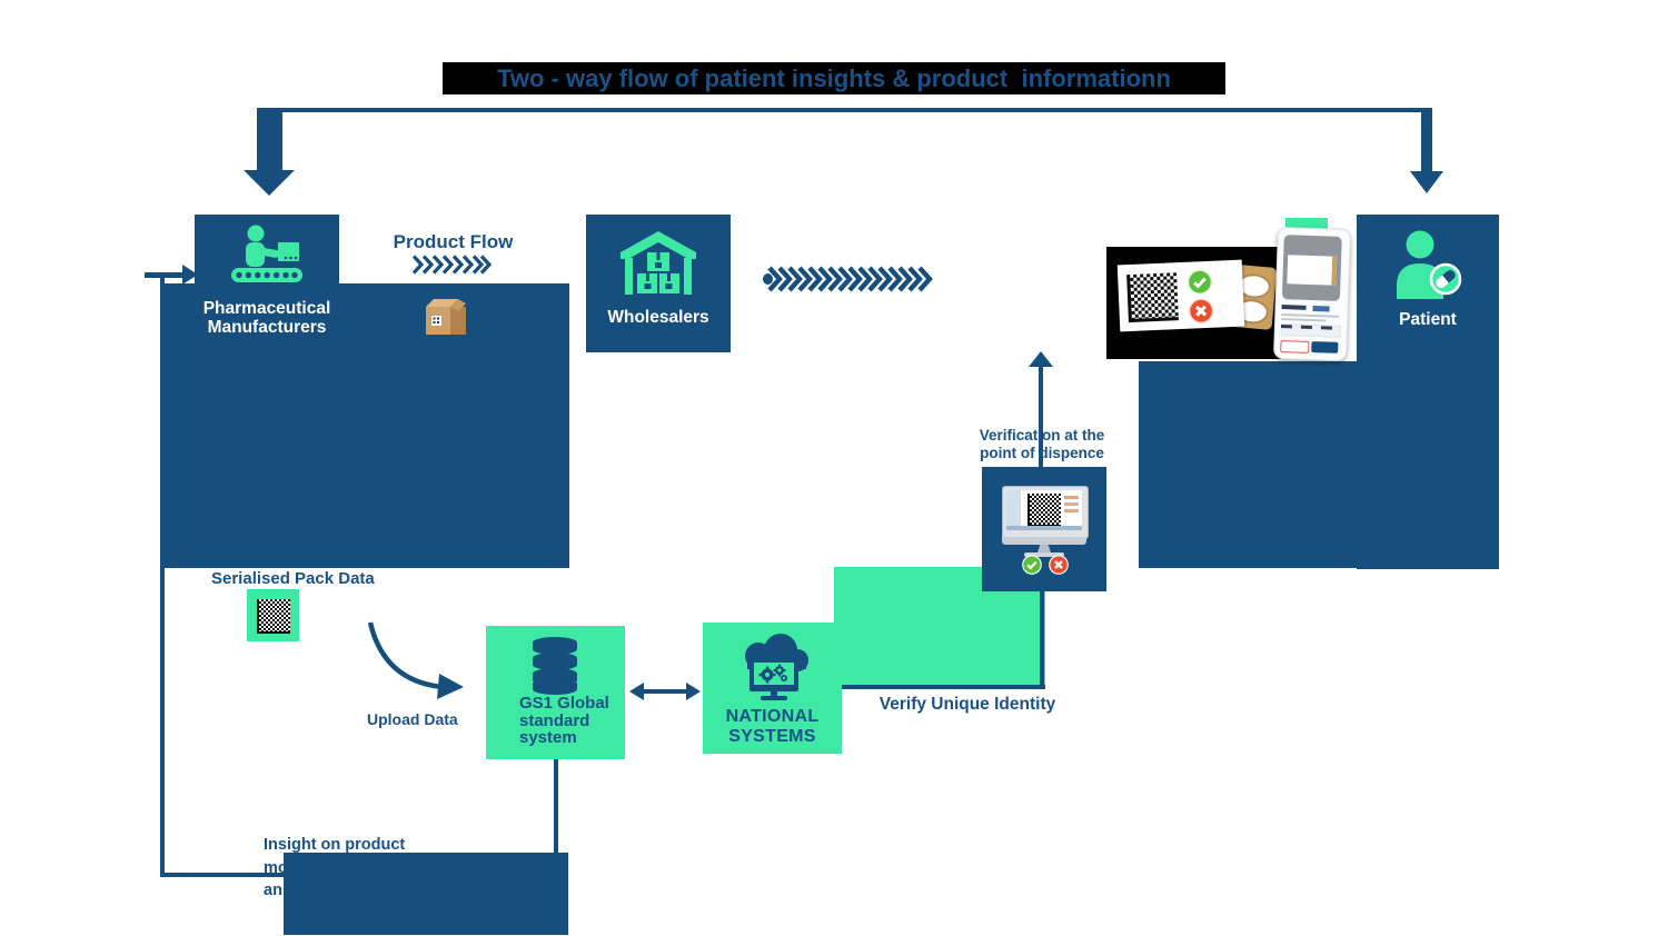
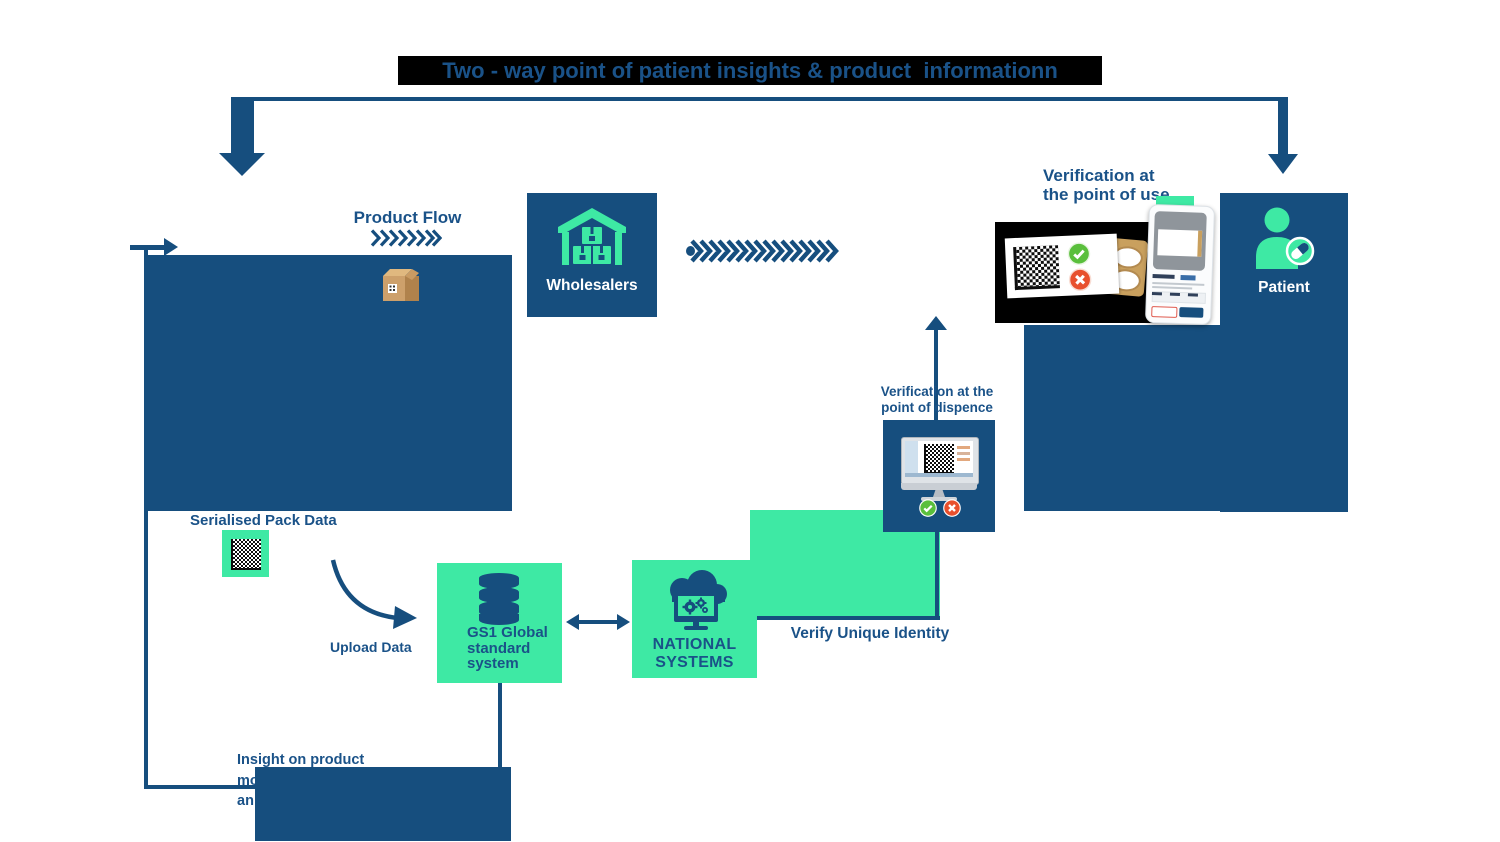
- Two - way flow of patient insights & product informationn
+ Two - way point of patient insights & product informationn
- Pharmaceutical
- Manufacturers
  Product Flow
  Wholesalers
+ Verification at
+ the point of use
  Patient
  Verification at the
  point of dispence
  Verify Unique Identity
  Serialised Pack Data
  Upload Data
  GS1 Global
  standard
  system
  NATIONAL
  SYSTEMS
  Insight on product
  an
